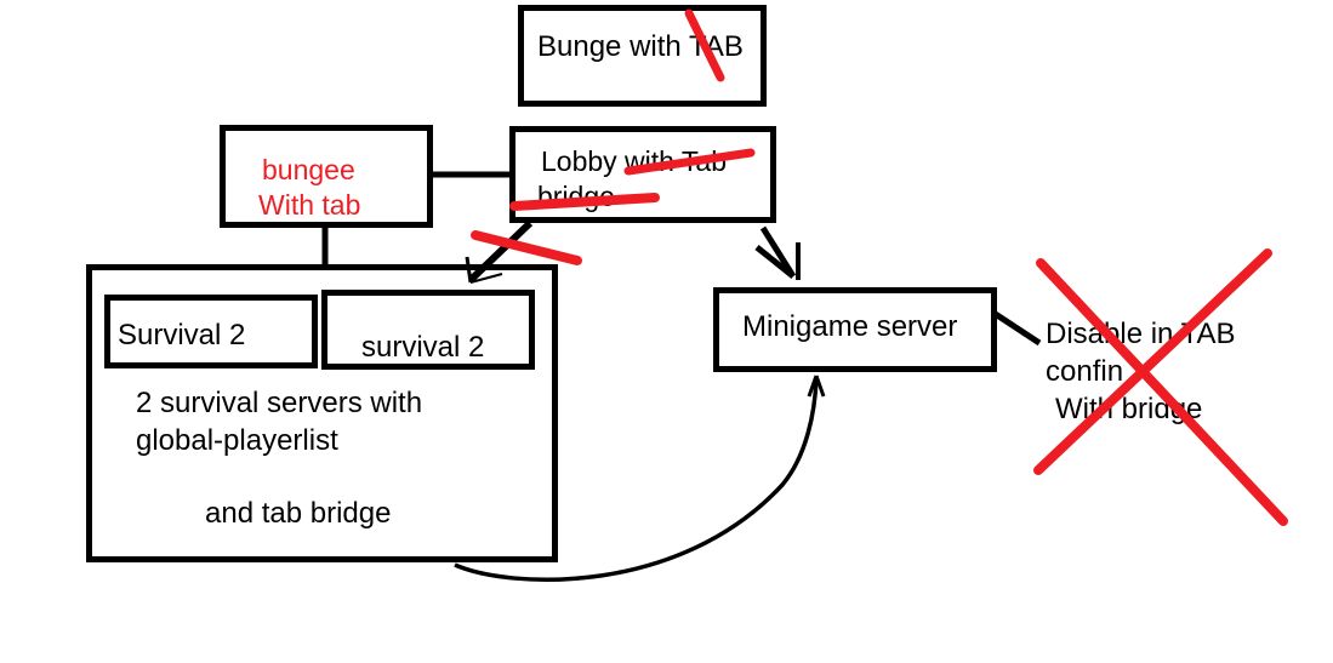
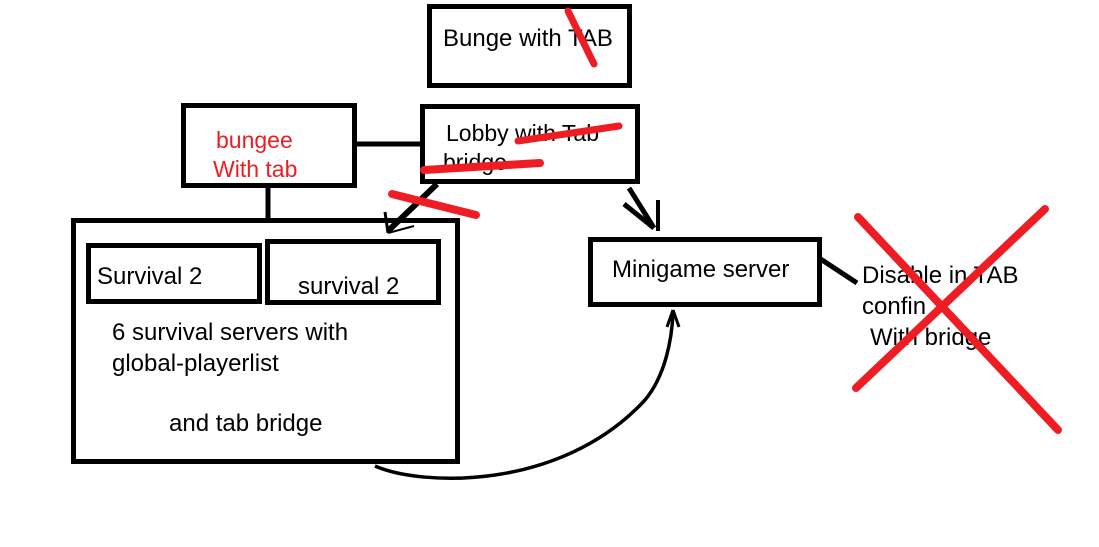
  Bunge with TAB
  bungee
  With tab
  bridg
  Survival 2
  survival 2
- 2 survival servers with
+ 6 survival servers with
  global-playerlist
  and tab bridge
  Minigame server
  Disale inAB
  confin
  Wit bride
